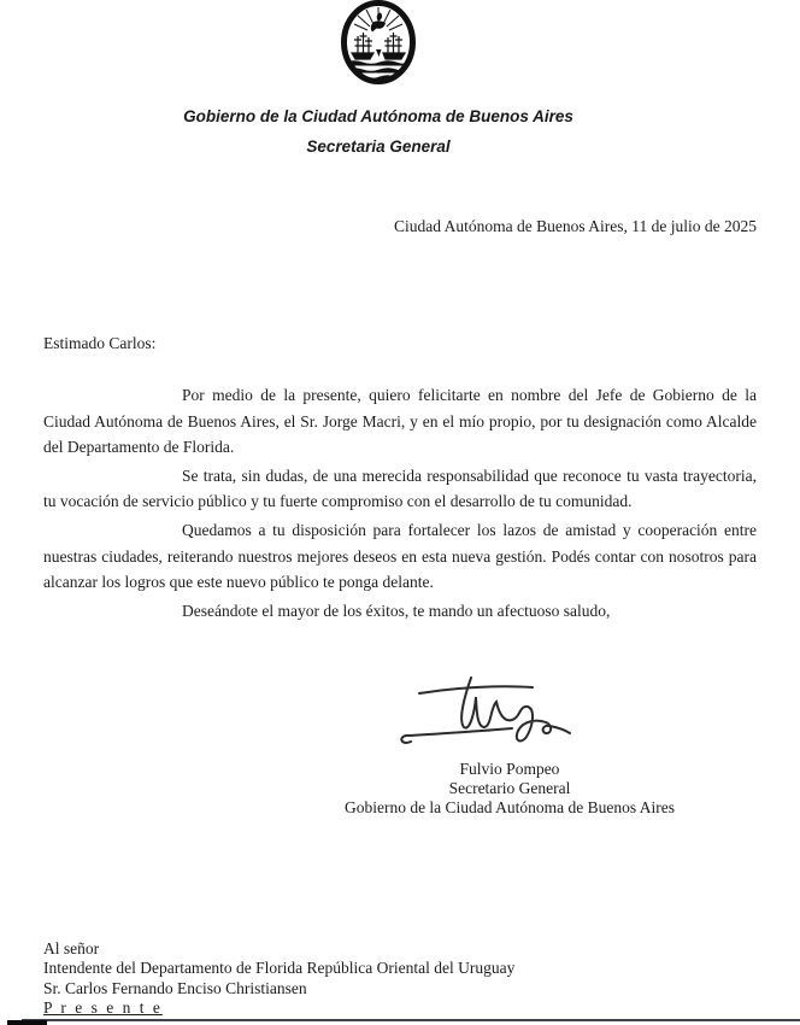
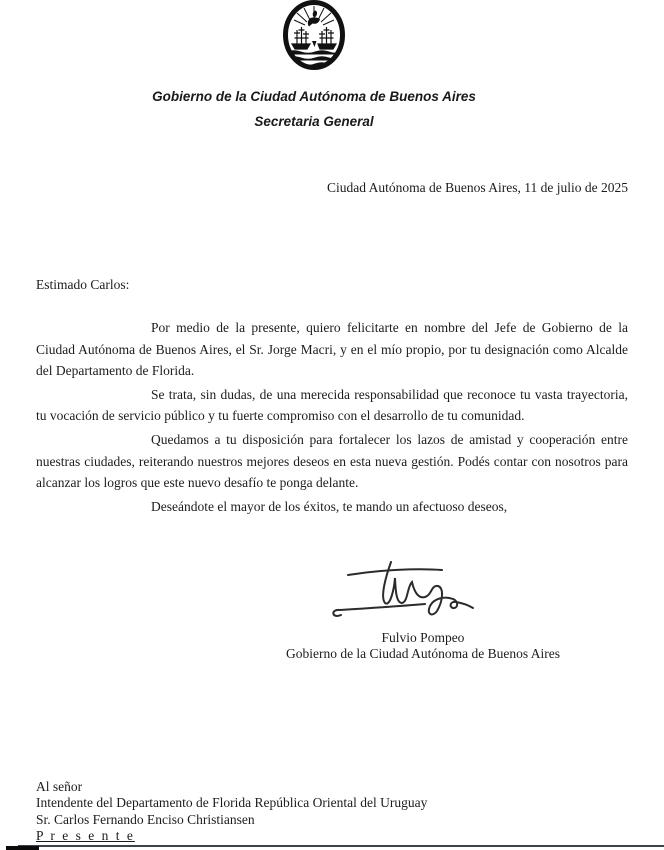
  Gobierno de la Ciudad Autónoma de Buenos Aires
  Secretaria General
  Ciudad Autónoma de Buenos Aires, 11 de julio de 2025
  Estimado Carlos:
  Por medio de la presente, quiero felicitarte en nombre del Jefe de Gobierno de la Ciudad Autónoma de Buenos Aires, el Sr. Jorge Macri, y en el mío propio, por tu designación como Alcalde del Departamento de Florida.
  Se trata, sin dudas, de una merecida responsabilidad que reconoce tu vasta trayectoria, tu vocación de servicio público y tu fuerte compromiso con el desarrollo de tu comunidad.
- Quedamos a tu disposición para fortalecer los lazos de amistad y cooperación entre nuestras ciudades, reiterando nuestros mejores deseos en esta nueva gestión. Podés contar con nosotros para alcanzar los logros que este nuevo público te ponga delante.
+ Quedamos a tu disposición para fortalecer los lazos de amistad y cooperación entre nuestras ciudades, reiterando nuestros mejores deseos en esta nueva gestión. Podés contar con nosotros para alcanzar los logros que este nuevo desafío te ponga delante.
- Deseándote el mayor de los éxitos, te mando un afectuoso saludo,
+ Deseándote el mayor de los éxitos, te mando un afectuoso deseos,
  Fulvio Pompeo
- Secretario General
  Gobierno de la Ciudad Autónoma de Buenos Aires
  Al señor
  Intendente del Departamento de Florida República Oriental del Uruguay
  Sr. Carlos Fernando Enciso Christiansen
  P r e s e n t e
